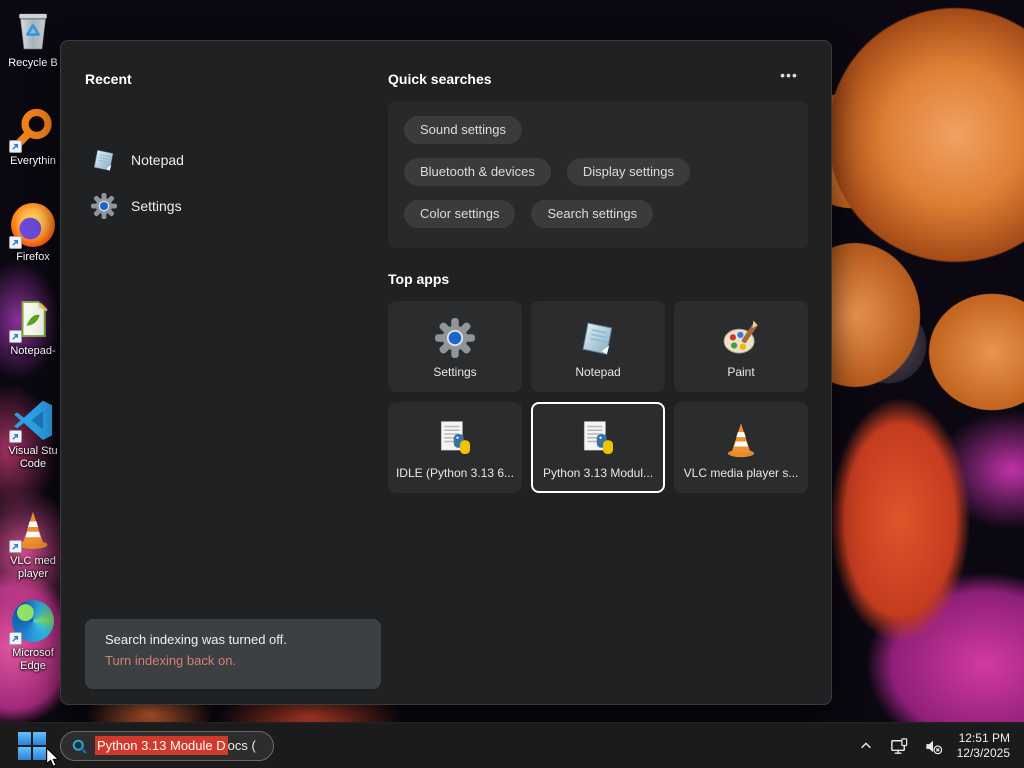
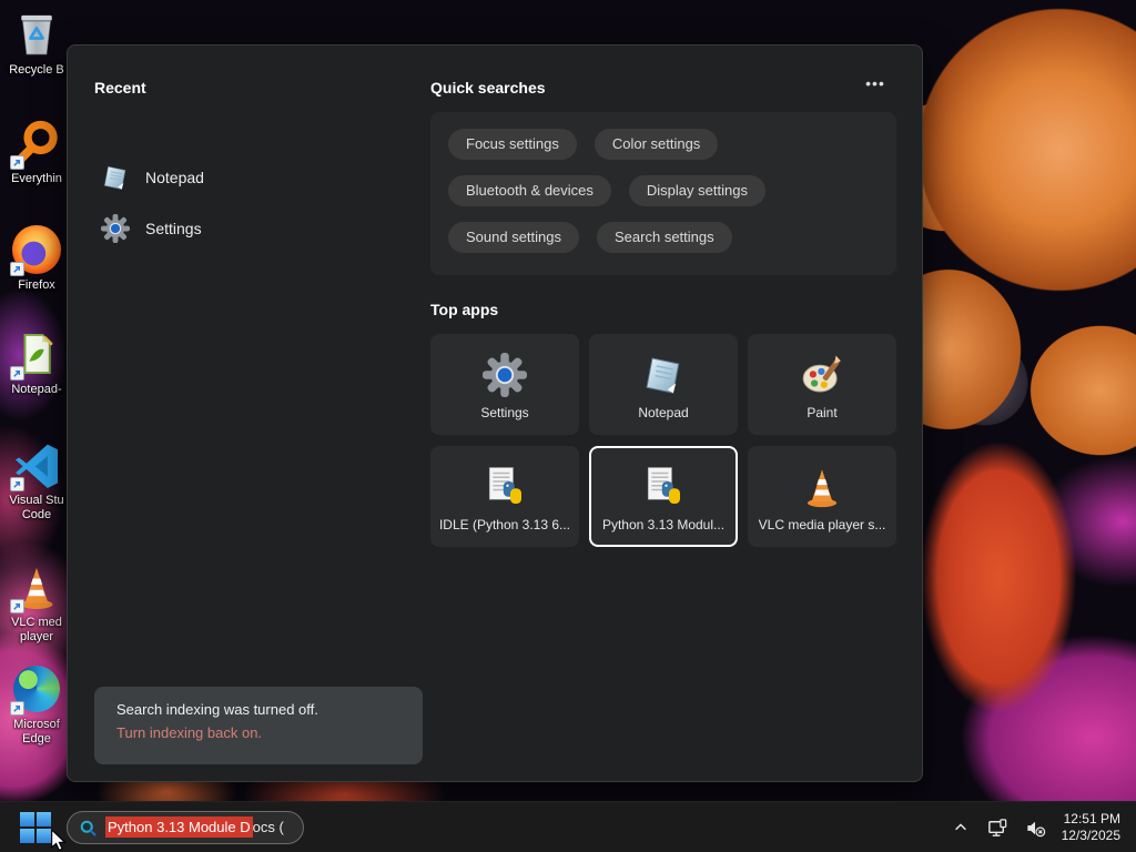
  Recycle B
  Everythin
  Firefox
  Notepad-
  Visual Stu Code
  VLC med player
  Microsof Edge
  Recent
  Notepad
  Settings
  Quick searches
  •••
+ Focus settings
- Sound settings
+ Color settings
  Bluetooth & devices
  Display settings
- Color settings
+ Sound settings
  Search settings
  Top apps
  Settings
  Notepad
  Paint
  IDLE (Python 3.13 6...
  Python 3.13 Modul...
  VLC media player s...
  Search indexing was turned off.
  Turn indexing back on.
  Python 3.13 Module D ocs (
  12:51 PM
  12/3/2025
